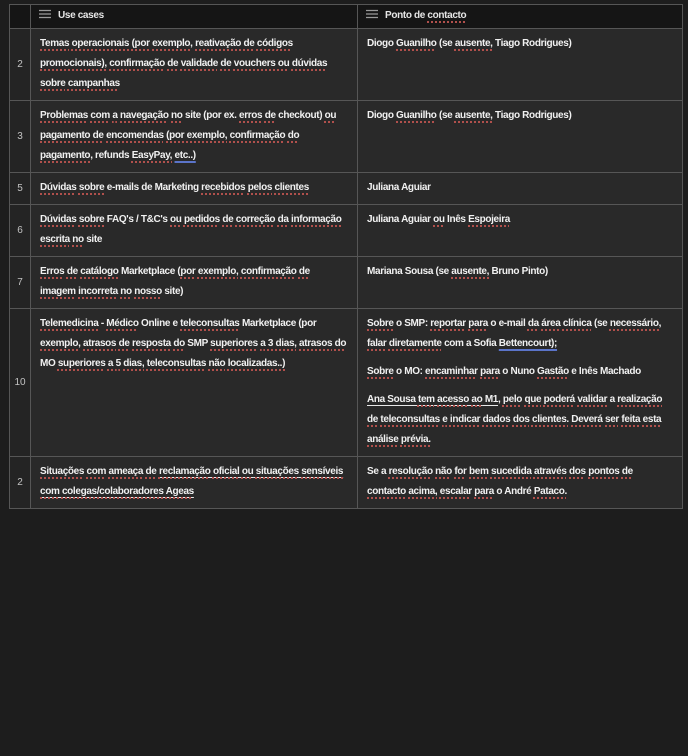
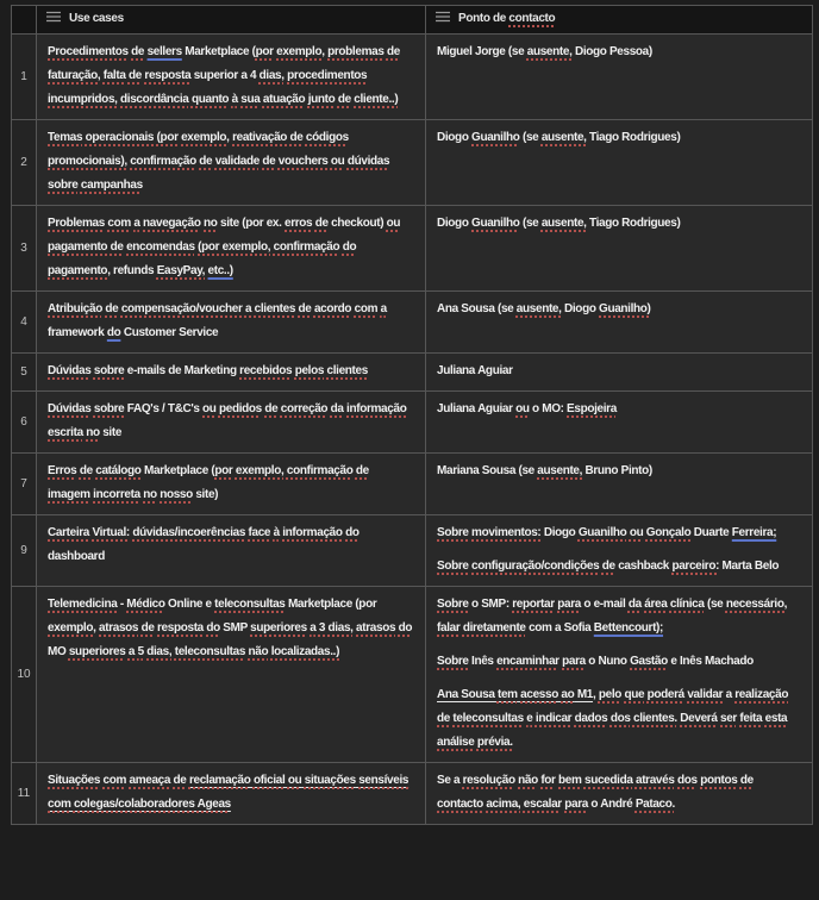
  	Use cases	Ponto de contacto
+ 1	Procedimentos de sellers Marketplace (por exemplo, problemas de faturação, falta de resposta superior a 4 dias, procedimentos incumpridos, discordância quanto à sua atuação junto de cliente..)	Miguel Jorge (se ausente, Diogo Pessoa)
  2	Temas operacionais (por exemplo, reativação de códigos promocionais), confirmação de validade de vouchers ou dúvidas sobre campanhas	Diogo Guanilho (se ausente, Tiago Rodrigues)
  3	Problemas com a navegação no site (por ex. erros de checkout) ou pagamento de encomendas (por exemplo, confirmação do pagamento, refunds EasyPay, etc..)	Diogo Guanilho (se ausente, Tiago Rodrigues)
+ 4	Atribuição de compensação/voucher a clientes de acordo com a framework do Customer Service	Ana Sousa (se ausente, Diogo Guanilho)
  5	Dúvidas sobre e-mails de Marketing recebidos pelos clientes	Juliana Aguiar
- 6	Dúvidas sobre FAQ's / T&C's ou pedidos de correção da informação escrita no site	Juliana Aguiar ou Inês Espojeira
+ 6	Dúvidas sobre FAQ's / T&C's ou pedidos de correção da informação escrita no site	Juliana Aguiar ou o MO: Espojeira
  7	Erros de catálogo Marketplace (por exemplo, confirmação de imagem incorreta no nosso site)	Mariana Sousa (se ausente, Bruno Pinto)
+ 9	Carteira Virtual: dúvidas/incoerências face à informação do dashboard	Sobre movimentos: Diogo Guanilho ou Gonçalo Duarte Ferreira;Sobre configuração/condições de cashback parceiro: Marta Belo
- 10	Telemedicina - Médico Online e teleconsultas Marketplace (por exemplo, atrasos de resposta do SMP superiores a 3 dias, atrasos do MO superiores a 5 dias, teleconsultas não localizadas..)	Sobre o SMP: reportar para o e-mail da área clínica (se necessário, falar diretamente com a Sofia Bettencourt);Sobre o MO: encaminhar para o Nuno Gastão e Inês MachadoAna Sousa tem acesso ao M1, pelo que poderá validar a realização de teleconsultas e indicar dados dos clientes. Deverá ser feita esta análise prévia.
+ 10	Telemedicina - Médico Online e teleconsultas Marketplace (por exemplo, atrasos de resposta do SMP superiores a 3 dias, atrasos do MO superiores a 5 dias, teleconsultas não localizadas..)	Sobre o SMP: reportar para o e-mail da área clínica (se necessário, falar diretamente com a Sofia Bettencourt);Sobre Inês encaminhar para o Nuno Gastão e Inês MachadoAna Sousa tem acesso ao M1, pelo que poderá validar a realização de teleconsultas e indicar dados dos clientes. Deverá ser feita esta análise prévia.
- 2	Situações com ameaça de reclamação oficial ou situações sensíveis com colegas/colaboradores Ageas	Se a resolução não for bem sucedida através dos pontos de contacto acima, escalar para o André Pataco.
+ 11	Situações com ameaça de reclamação oficial ou situações sensíveis com colegas/colaboradores Ageas	Se a resolução não for bem sucedida através dos pontos de contacto acima, escalar para o André Pataco.
